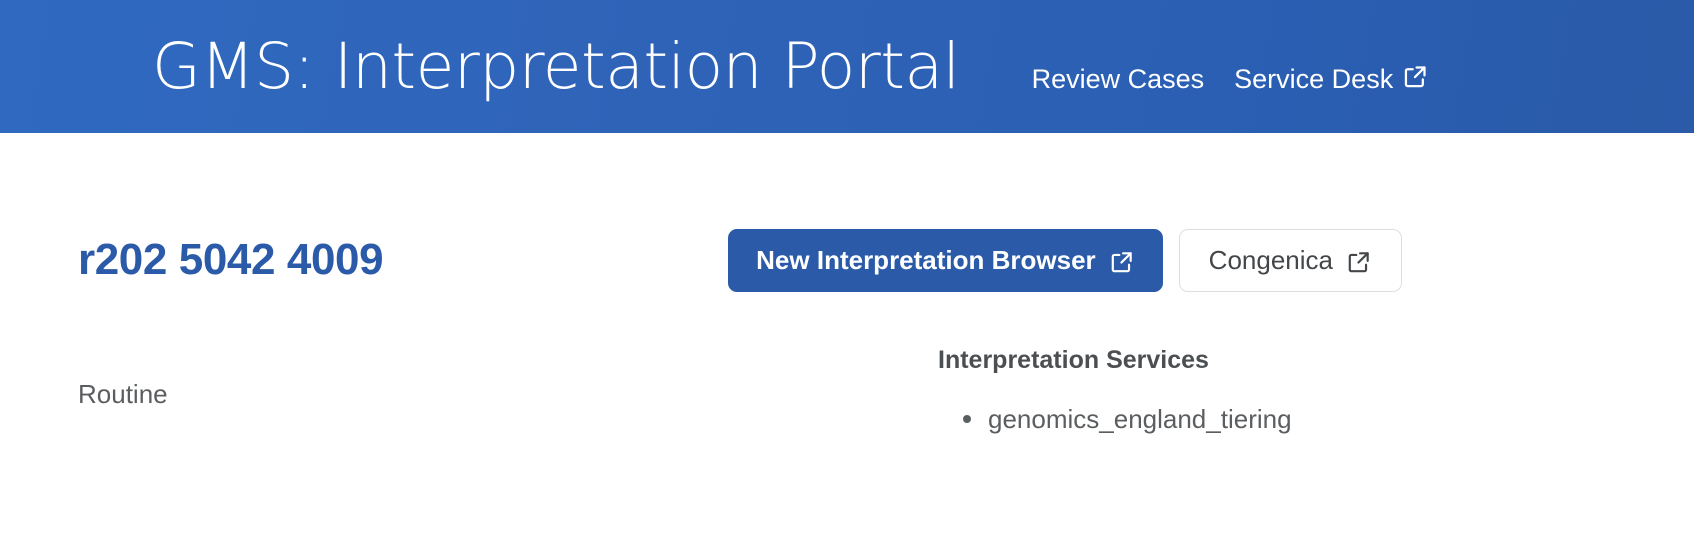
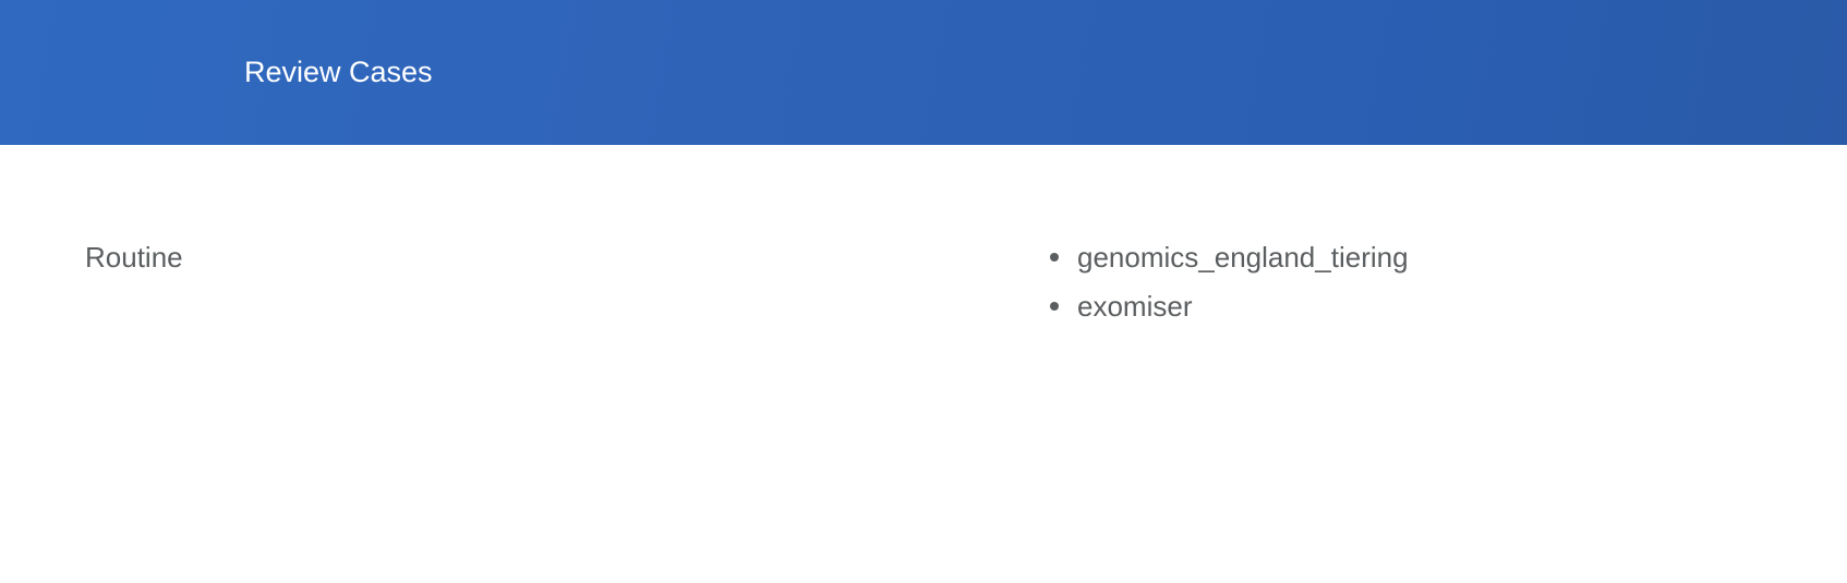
- GMS: Interpretation Portal
  Review Cases
- Service Desk
- r202 5042 4009
- New Interpretation Browser
- Congenica
  Routine
- Interpretation Services
  genomics_england_tiering
+ exomiser
